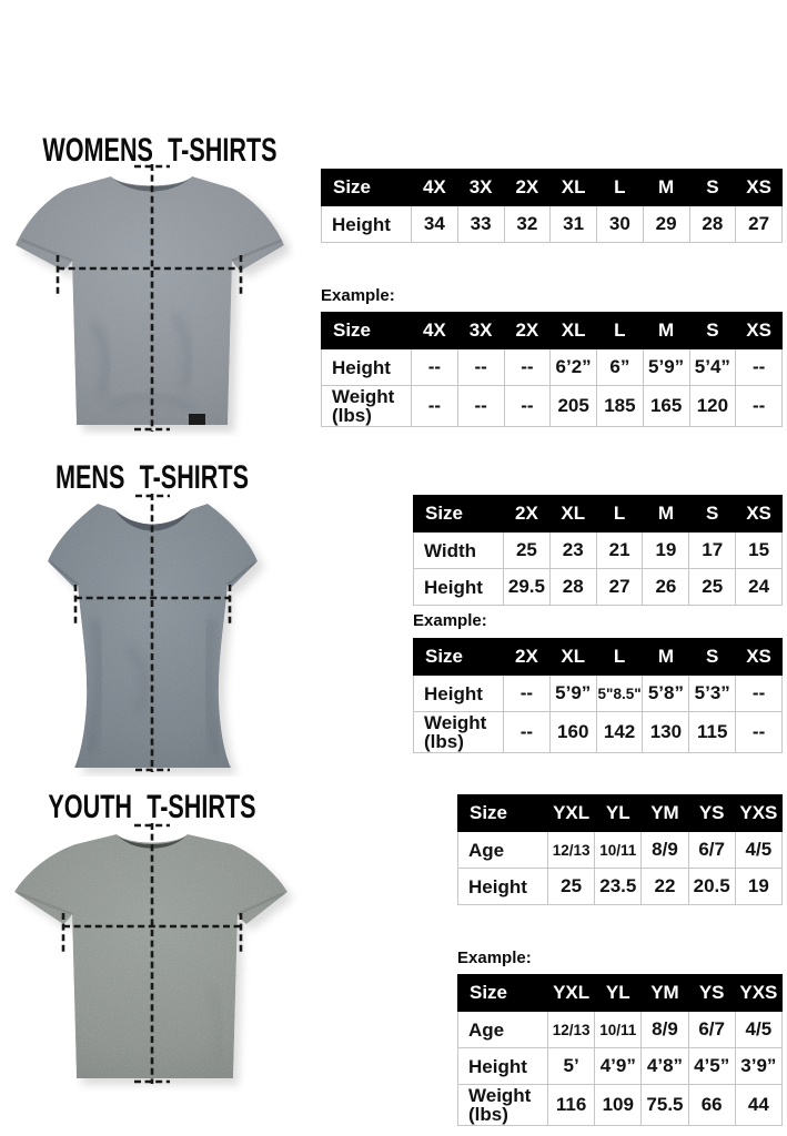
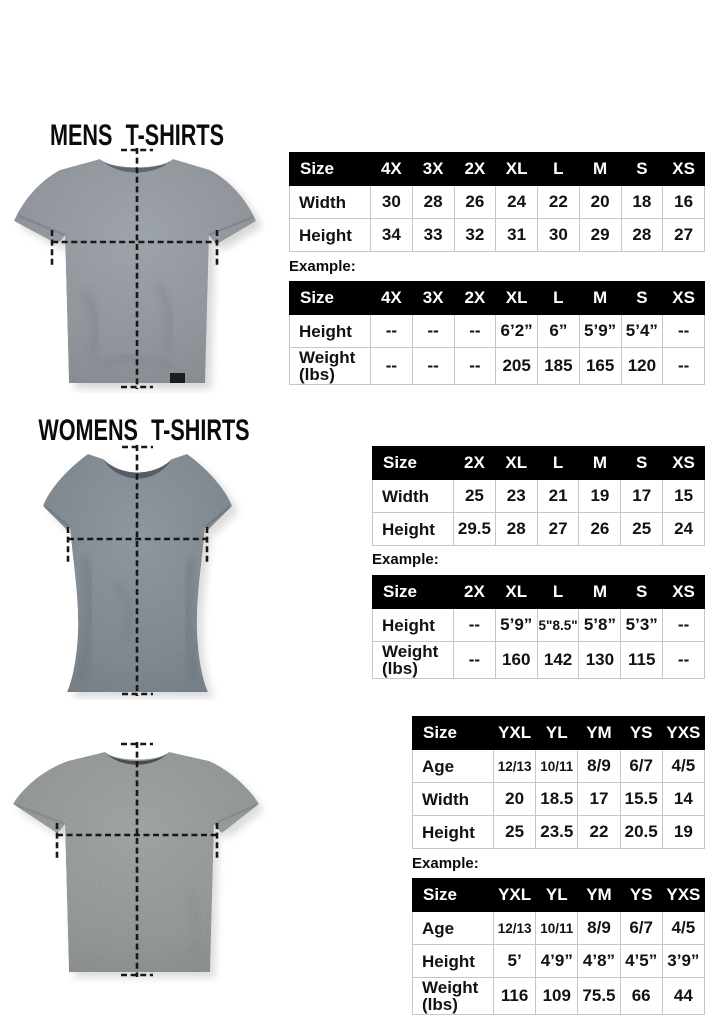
- WOMENS T-SHIRTS
+ MENS T-SHIRTS
  Size	4X	3X	2X	XL	L	M	S	XS
+ Width	30	28	26	24	22	20	18	16
  Height	34	33	32	31	30	29	28	27
  Example:
  Size	4X	3X	2X	XL	L	M	S	XS
  Height	--	--	--	6’2”	6”	5’9”	5’4”	--
  Weight (lbs)	--	--	--	205	185	165	120	--
- MENS T-SHIRTS
+ WOMENS T-SHIRTS
  Size	2X	XL	L	M	S	XS
  Width	25	23	21	19	17	15
  Height	29.5	28	27	26	25	24
  Example:
  Size	2X	XL	L	M	S	XS
  Height	--	5’9”	5"8.5"	5’8”	5’3”	--
  Weight (lbs)	--	160	142	130	115	--
- YOUTH T-SHIRTS
  Size	YXL	YL	YM	YS	YXS
  Age	12/13	10/11	8/9	6/7	4/5
+ Width	20	18.5	17	15.5	14
  Height	25	23.5	22	20.5	19
  Example:
  Size	YXL	YL	YM	YS	YXS
  Age	12/13	10/11	8/9	6/7	4/5
  Height	5’	4’9”	4’8”	4’5”	3’9”
  Weight (lbs)	116	109	75.5	66	44
